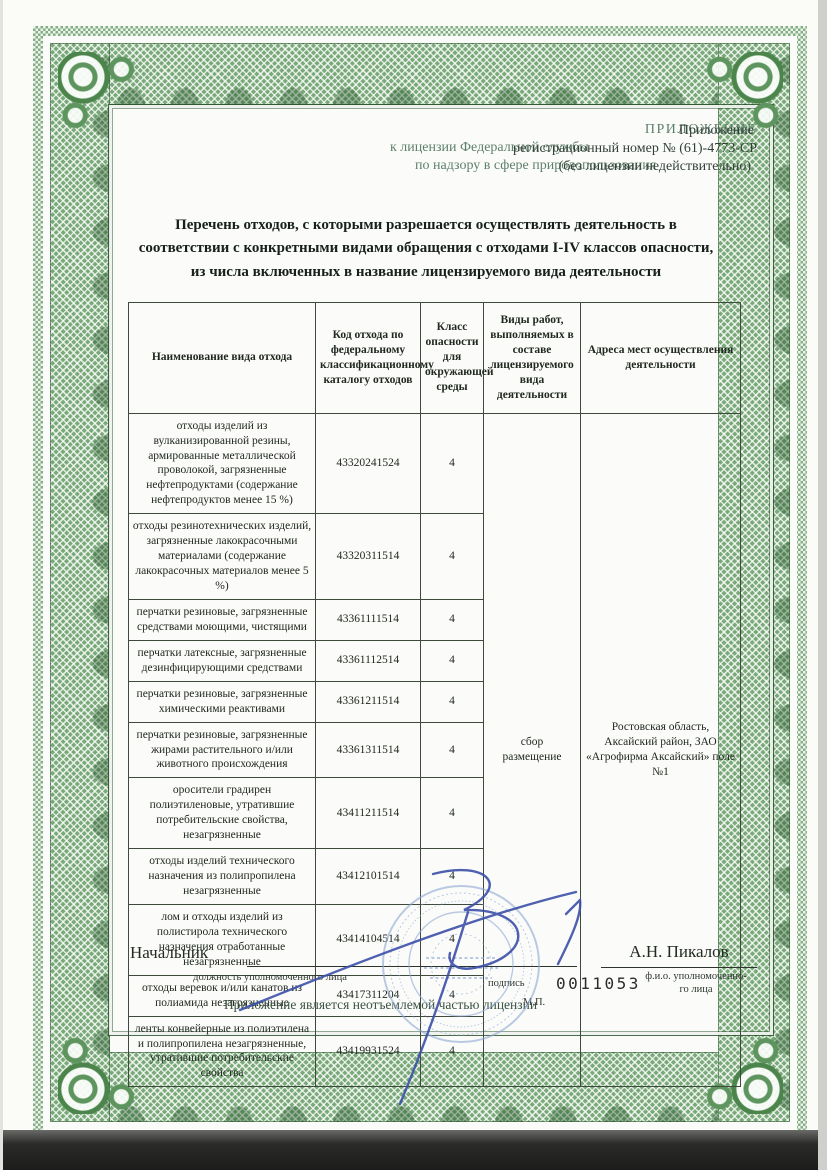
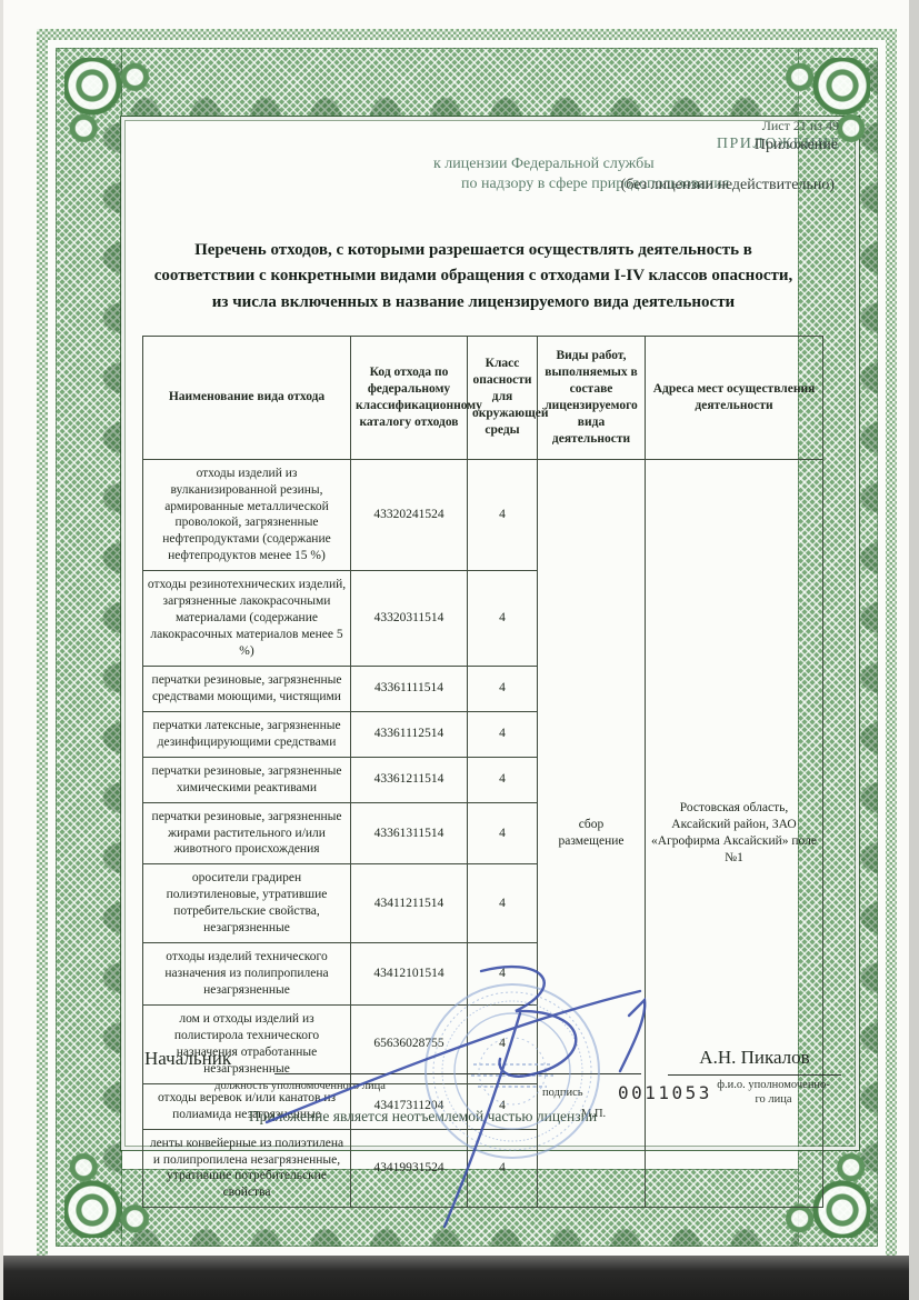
+ Лист 21 из 49
  ПРИЛОЖЕНИЕ
  Приложение
  к лицензии Федеральной службы
- регистрационный номер № (61)-4773-СР
  по надзору в сфере природопользования
  (без лицензии недействительно)
  Перечень отходов, с которыми разрешается осуществлять деятельность в соответствии с конкретными видами обращения с отходами I-IV классов опасности, из числа включенных в название лицензируемого вида деятельности
  Наименование вида отхода	Код отхода по федеральному классификационном каталогу отходов	Класс опасности для окружающе среды	Виды работ, выполняемых в составе лицензируемого вида деятельности	Адреса мест осуществления деятельности
  отходы изделий из вулканизированной резины, армированные металлической проволокой, загрязненные нефтепродуктами (содержание нефтепродуктов менее 15 %)	43320241524	4	сбор размещение	Ростовская область, Аксайский район, ЗАО «Агрофирма Аксайский» поле №1
  отходы резинотехнических изделий, загрязненные лакокрасочными материалами (содержание лакокрасочных материалов менее 5 %)	43320311514	4
  перчатки резиновые, загрязненные средствами моющими, чистящими	43361111514	4
  перчатки латексные, загрязненные дезинфицирующими средствами	43361112514	4
  перчатки резиновые, загрязненные химическими реактивами	43361211514	4
  перчатки резиновые, загрязненные жирами растительного и/или животного происхождения	43361311514	4
  оросители градирен полиэтиленовые, утратившие потребительские свойства, незагрязненные	43411211514	4
  отходы изделий технического назначения из полипропилена незагрязненные	43412101514	4
- лом и отходы изделий из полистирола технического назначения отработанные незагрязненные	43414104514	4
+ лом и отходы изделий из полистирола технического назначения отработанные незагрязненные	65636028755	4
  отходы веревок и/или канатовз полиамида незагрязнные	43417311204	4
  ленты конвейерные из полиэтилена и полипропилена незагрязненные, утратившие потребительские свойства	43419931524	4
  Начальник
  А.Н. Пикалов
  должность уполномоченног лица
  подпись
  0011053
  ф.и.о. уполномоченно-
  го лица
  М.П.
  Приожение является неотъемлемой частью лицензии
